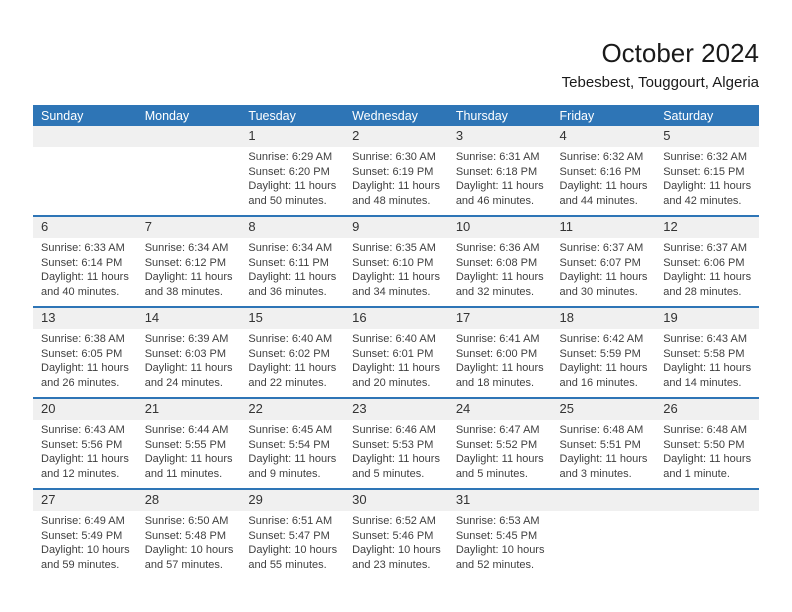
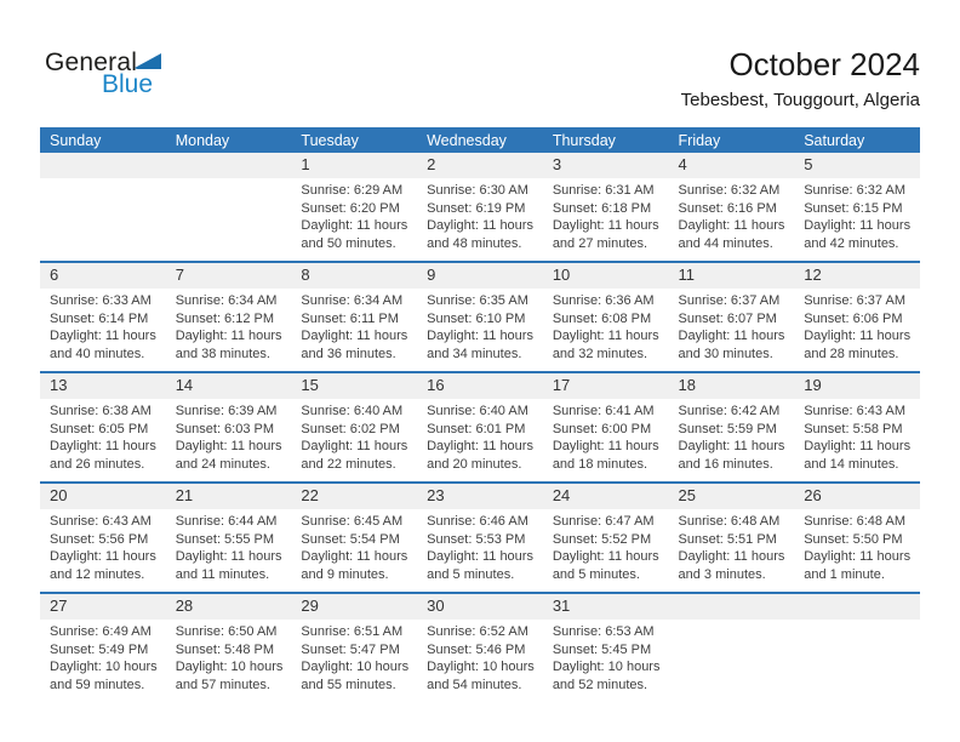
+ General
+ Blue
  October 2024
  Tebesbest, Touggourt, Algeria
  Sunday	Monday	Tuesday	Wednesday	Thursday	Friday	Saturday
- 		1Sunrise: 6:29 AMSunset: 6:20 PMDaylight: 11 hoursand 50 minutes.	2Sunrise: 6:30 AMSunset: 6:19 PMDaylight: 11 hoursand 48 minutes.	3Sunrise: 6:31 AMSunset: 6:18 PMDaylight: 11 hoursand 46 minutes.	4Sunrise: 6:32 AMSunset: 6:16 PMDaylight: 11 hoursand 44 minutes.	5Sunrise: 6:32 AMSunset: 6:15 PMDaylight: 11 hoursand 42 minutes.
+ 		1Sunrise: 6:29 AMSunset: 6:20 PMDaylight: 11 hoursand 50 minutes.	2Sunrise: 6:30 AMSunset: 6:19 PMDaylight: 11 hoursand 48 minutes.	3Sunrise: 6:31 AMSunset: 6:18 PMDaylight: 11 hoursand 27 minutes.	4Sunrise: 6:32 AMSunset: 6:16 PMDaylight: 11 hoursand 44 minutes.	5Sunrise: 6:32 AMSunset: 6:15 PMDaylight: 11 hoursand 42 minutes.
  6Sunrise: 6:33 AMSunset: 6:14 PMDaylight: 11 hoursand 40 minutes.	7Sunrise: 6:34 AMSunset: 6:12 PMDaylight: 11 hoursand 38 minutes.	8Sunrise: 6:34 AMSunset: 6:11 PMDaylight: 11 hoursand 36 minutes.	9Sunrise: 6:35 AMSunset: 6:10 PMDaylight: 11 hoursand 34 minutes.	10Sunrise: 6:36 AMSunset: 6:08 PMDaylight: 11 hoursand 32 minutes.	11Sunrise: 6:37 AMSunset: 6:07 PMDaylight: 11 hoursand 30 minutes.	12Sunrise: 6:37 AMSunset: 6:06 PMDaylight: 11 hoursand 28 minutes.
  13Sunrise: 6:38 AMSunset: 6:05 PMDaylight: 11 hoursand 26 minutes.	14Sunrise: 6:39 AMSunset: 6:03 PMDaylight: 11 hoursand 24 minutes.	15Sunrise: 6:40 AMSunset: 6:02 PMDaylight: 11 hoursand 22 minutes.	16Sunrise: 6:40 AMSunset: 6:01 PMDaylight: 11 hoursand 20 minutes.	17Sunrise: 6:41 AMSunset: 6:00 PMDaylight: 11 hoursand 18 minutes.	18Sunrise: 6:42 AMSunset: 5:59 PMDaylight: 11 hoursand 16 minutes.	19Sunrise: 6:43 AMSunset: 5:58 PMDaylight: 11 hoursand 14 minutes.
  20Sunrise: 6:43 AMSunset: 5:56 PMDaylight: 11 hoursand 12 minutes.	21Sunrise: 6:44 AMSunset: 5:55 PMDaylight: 11 hoursand 11 minutes.	22Sunrise: 6:45 AMSunset: 5:54 PMDaylight: 11 hoursand 9 minutes.	23Sunrise: 6:46 AMSunset: 5:53 PMDaylight: 11 hoursand 5 minutes.	24Sunrise: 6:47 AMSunset: 5:52 PMDaylight: 11 hoursand 5 minutes.	25Sunrise: 6:48 AMSunset: 5:51 PMDaylight: 11 hoursand 3 minutes.	26Sunrise: 6:48 AMSunset: 5:50 PMDaylight: 11 hoursand 1 minute.
- 27Sunrise: 6:49 AMSunset: 5:49 PMDaylight: 10 hoursand 59 minutes.	28Sunrise: 6:50 AMSunset: 5:48 PMDaylight: 10 hoursand 57 minutes.	29Sunrise: 6:51 AMSunset: 5:47 PMDaylight: 10 hoursand 55 minutes.	30Sunrise: 6:52 AMSunset: 5:46 PMDaylight: 10 hoursand 23 minutes.	31Sunrise: 6:53 AMSunset: 5:45 PMDaylight: 10 hoursand 52 minutes.
+ 27Sunrise: 6:49 AMSunset: 5:49 PMDaylight: 10 hoursand 59 minutes.	28Sunrise: 6:50 AMSunset: 5:48 PMDaylight: 10 hoursand 57 minutes.	29Sunrise: 6:51 AMSunset: 5:47 PMDaylight: 10 hoursand 55 minutes.	30Sunrise: 6:52 AMSunset: 5:46 PMDaylight: 10 hoursand 54 minutes.	31Sunrise: 6:53 AMSunset: 5:45 PMDaylight: 10 hoursand 52 minutes.
